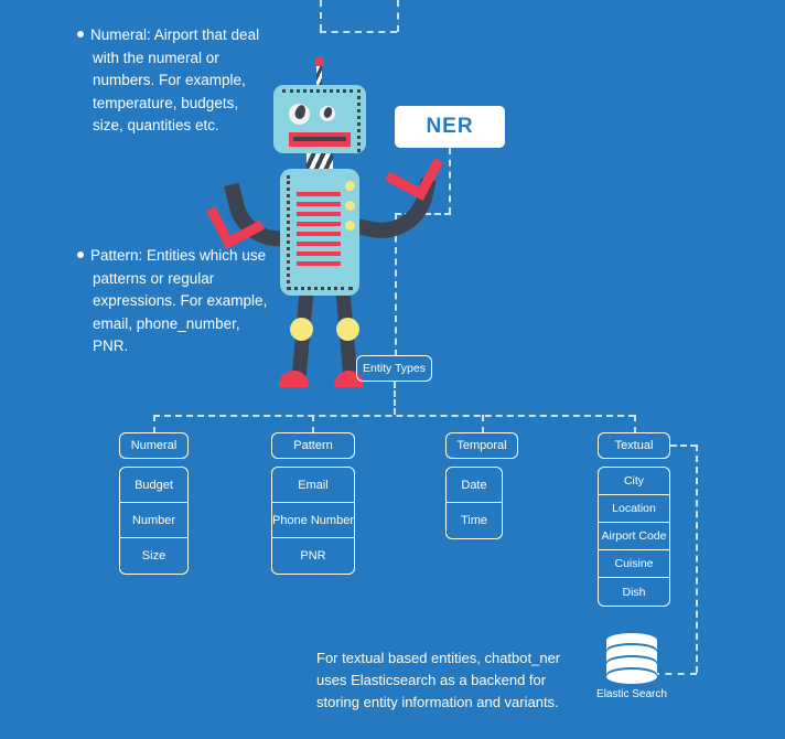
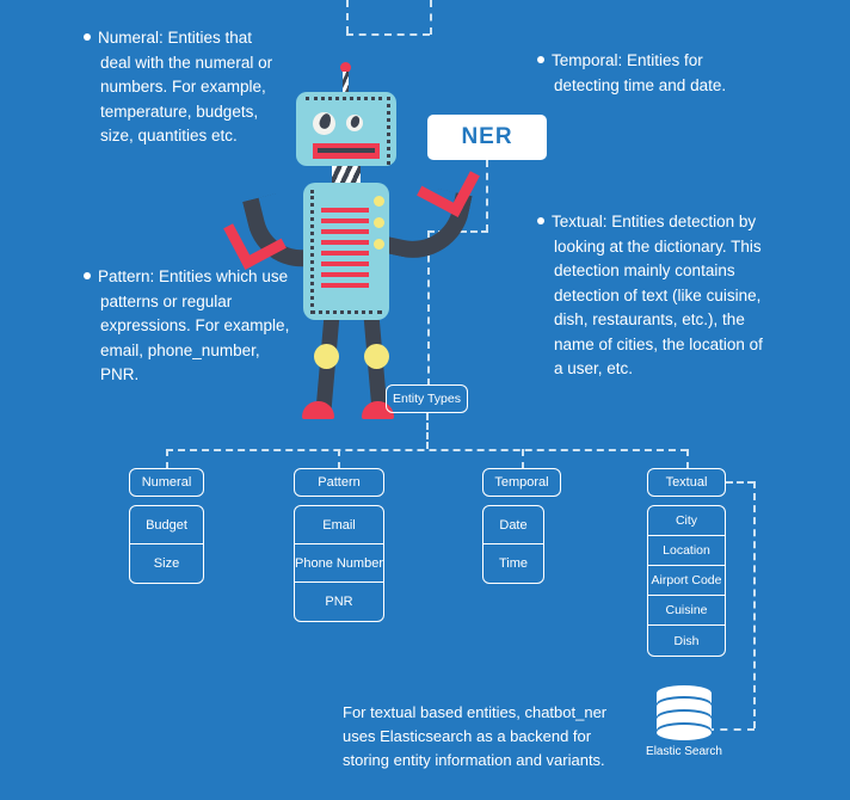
  NER
- Numeral: Airport that deal with the numeral or numbers. For example, temperature, budgets, size, quantities etc.
+ Numeral: Entities that deal with the numeral or numbers. For example, temperature, budgets, size, quantities etc.
+ Temporal: Entities for detecting time and date.
+ Textual: Entities detection by looking at the dictionary. This detection mainly contains detection of text (like cuisine, dish, restaurants, etc.), the name of cities, the location of a user, etc.
  Pattern: Entities which use patterns or regular expressions. For example, email, phone_number, PNR.
  Entity Types
  Numeral
  Pattern
  Temporal
  Textual
  Budget
- Number
  Size
  Email
  Phone Number
  PNR
  Date
  Time
  City
  Location
  Airport Code
  Cuisine
  Dish
  For textual based entities, chatbot_ner uses Elasticsearch as a backend for storing entity information and variants.
  Elastic Search
